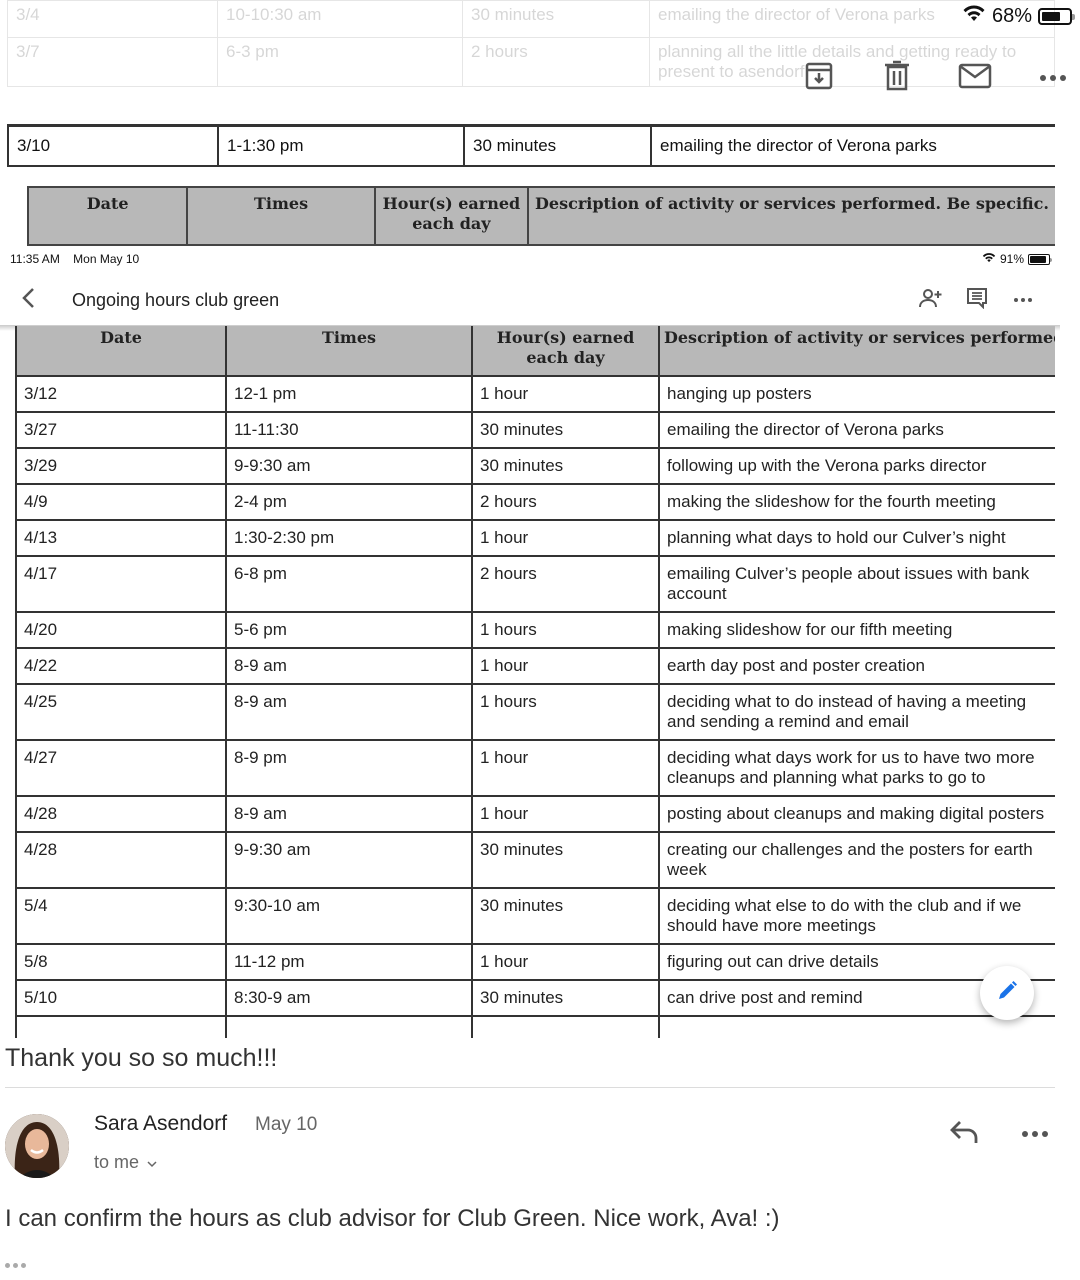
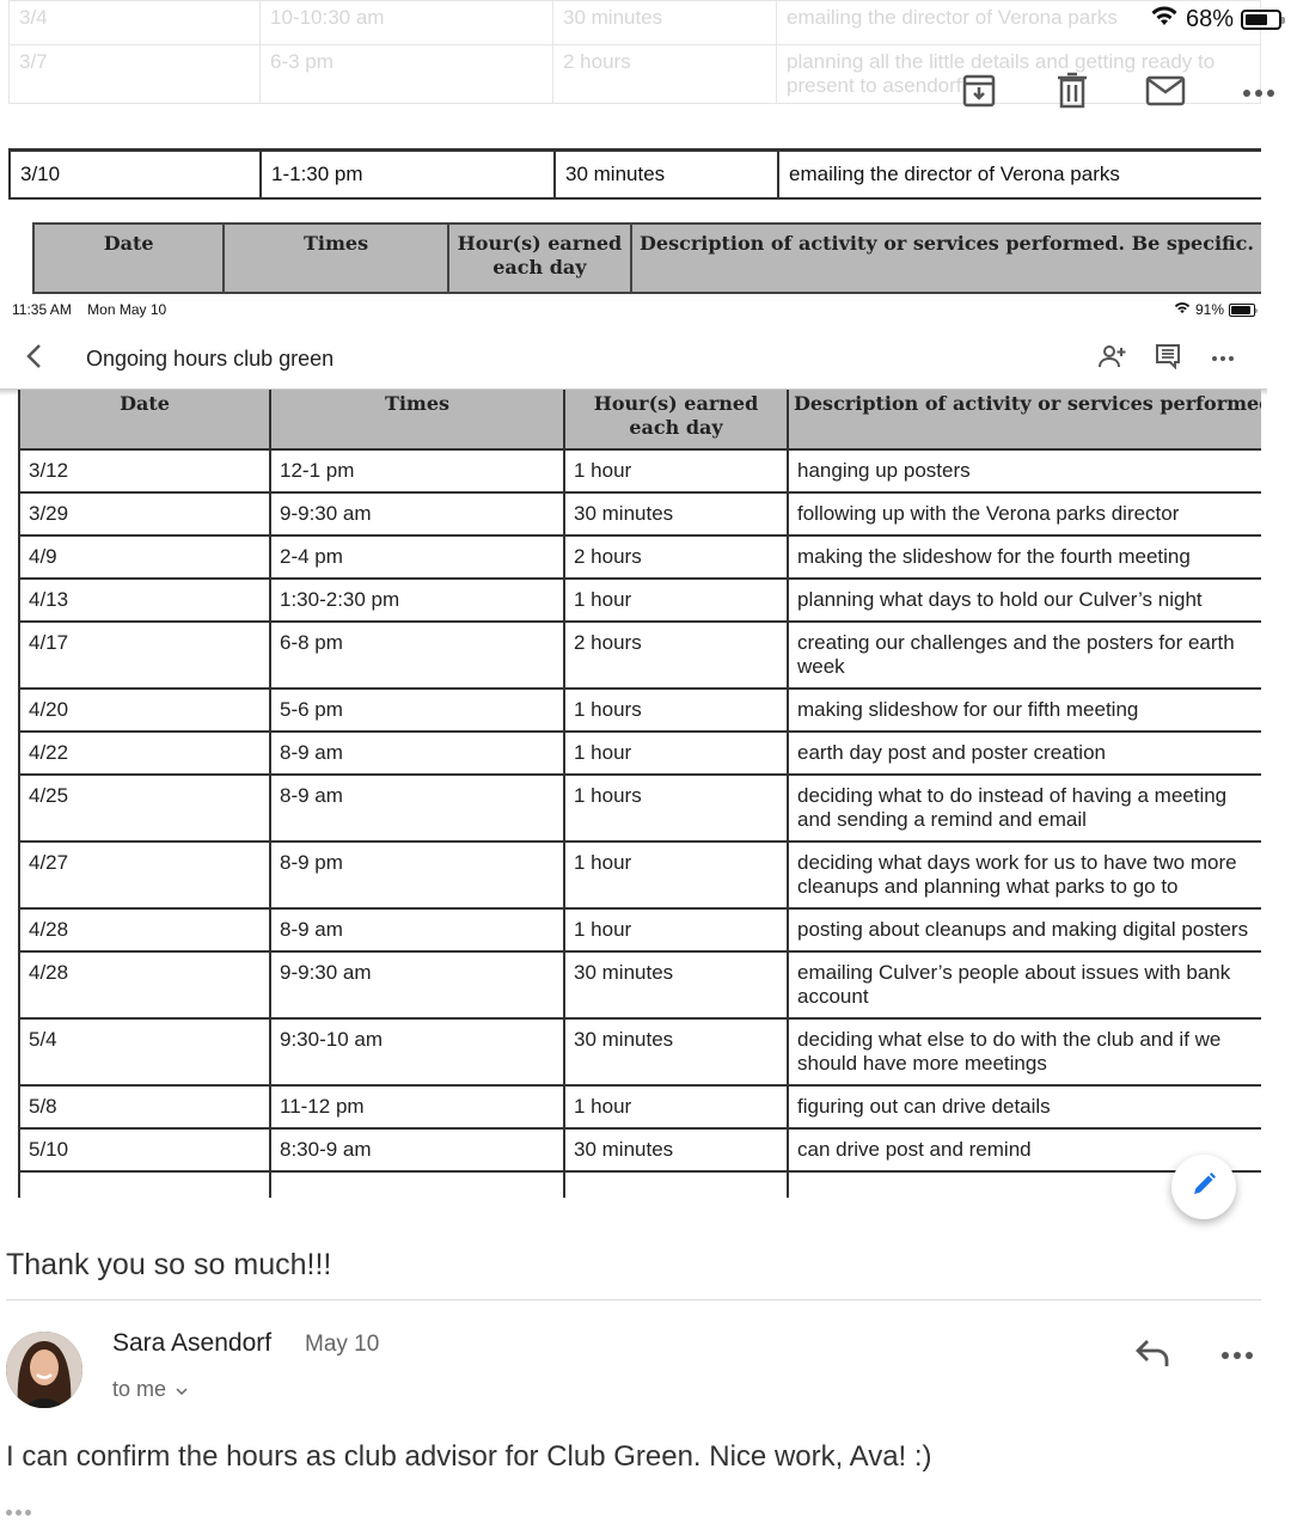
  3/4	10-10:30 am	30 minutes	emailing the director of Verona parks
  3/7	6-3 pm	2 hours	planning all the little details and getting ready to present to asendorf
  68%
  3/10	1-1:30 pm	30 minutes	emailing the director of Verona parks
  Date	Times	Hour(s) earned each day	Description of activity or services performed. Be specific.
  11:35 AM Mon May 10
  91%
  Ongoing hours club green
  Date	Times	Hour(s) earned each day	Description of activity or services performe
  3/12	12-1 pm	1 hour	hanging up posters
- 3/27	11-11:30	30 minutes	emailing the director of Verona parks
  3/29	9-9:30 am	30 minutes	following up with the Verona parks director
  4/9	2-4 pm	2 hours	making the slideshow for the fourth meeting
  4/13	1:30-2:30 pm	1 hour	planning what days to hold our Culver’s night
- 4/17	6-8 pm	2 hours	emailing Culver’s people about issues with bank account
+ 4/17	6-8 pm	2 hours	creating our challenges and the posters for earth week
  4/20	5-6 pm	1 hours	making slideshow for our fifth meeting
  4/22	8-9 am	1 hour	earth day post and poster creation
  4/25	8-9 am	1 hours	deciding what to do instead of having a meeting and sending a remind and email
  4/27	8-9 pm	1 hour	deciding what days work for us to have two more cleanups and planning what parks to go to
  4/28	8-9 am	1 hour	posting about cleanups and making digital posters
- 4/28	9-9:30 am	30 minutes	creating our challenges and the posters for earth week
+ 4/28	9-9:30 am	30 minutes	emailing Culver’s people about issues with bank account
  5/4	9:30-10 am	30 minutes	deciding what else to do with the club and if we should have more meetings
  5/8	11-12 pm	1 hour	figuring out can drive details
  5/10	8:30-9 am	30 minutes	can drive post and remind
  Thank you so so much!!!
  Sara Asendorf
  May 10
  to me
  I can confirm the hours as club advisor for Club Green. Nice work, Ava! :)
